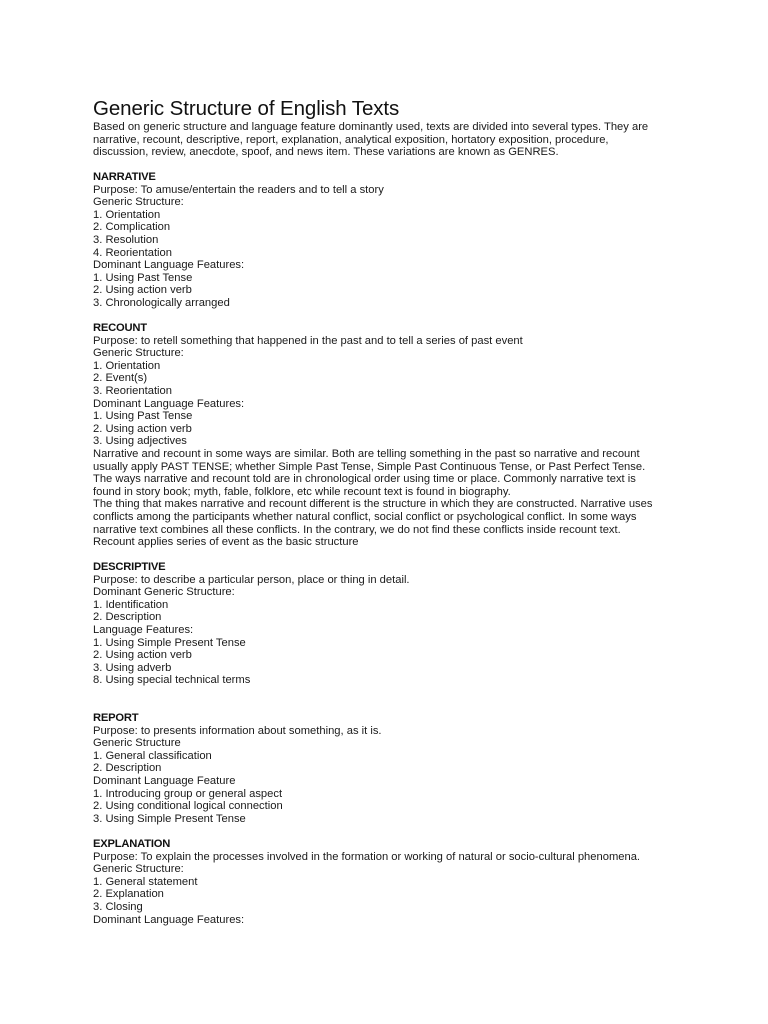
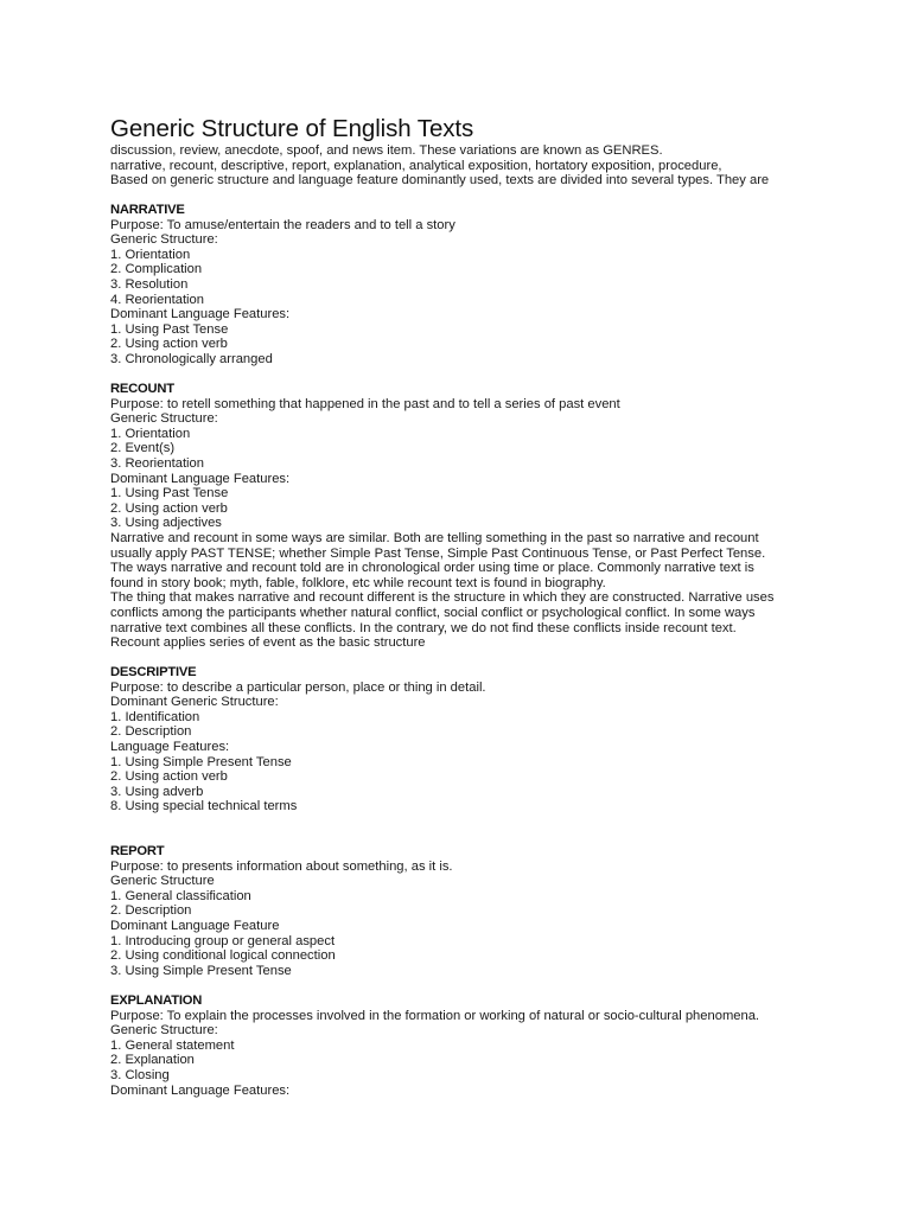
  Generic Structure of English Texts
- Based on generic structure and language feature dominantly used, texts are divided into several types. They are
+ discussion, review, anecdote, spoof, and news item. These variations are known as GENRES.
  narrative, recount, descriptive, report, explanation, analytical exposition, hortatory exposition, procedure,
- discussion, review, anecdote, spoof, and news item. These variations are known as GENRES.
+ Based on generic structure and language feature dominantly used, texts are divided into several types. They are
  NARRATIVE
  Purpose: To amuse/entertain the readers and to tell a story
  Generic Structure:
  1. Orientation
  2. Complication
  3. Resolution
  4. Reorientation
  Dominant Language Features:
  1. Using Past Tense
  2. Using action verb
  3. Chronologically arranged
  RECOUNT
  Purpose: to retell something that happened in the past and to tell a series of past event
  Generic Structure:
  1. Orientation
  2. Event(s)
  3. Reorientation
  Dominant Language Features:
  1. Using Past Tense
  2. Using action verb
  3. Using adjectives
  Narrative and recount in some ways are similar. Both are telling something in the past so narrative and recount
  usually apply PAST TENSE; whether Simple Past Tense, Simple Past Continuous Tense, or Past Perfect Tense.
  The ways narrative and recount told are in chronological order using time or place. Commonly narrative text is
  found in story book; myth, fable, folklore, etc while recount text is found in biography.
  The thing that makes narrative and recount different is the structure in which they are constructed. Narrative uses
  conflicts among the participants whether natural conflict, social conflict or psychological conflict. In some ways
  narrative text combines all these conflicts. In the contrary, we do not find these conflicts inside recount text.
  Recount applies series of event as the basic structure
  DESCRIPTIVE
  Purpose: to describe a particular person, place or thing in detail.
  Dominant Generic Structure:
  1. Identification
  2. Description
  Language Features:
  1. Using Simple Present Tense
  2. Using action verb
  3. Using adverb
  8. Using special technical terms
  REPORT
  Purpose: to presents information about something, as it is.
  Generic Structure
  1. General classification
  2. Description
  Dominant Language Feature
  1. Introducing group or general aspect
  2. Using conditional logical connection
  3. Using Simple Present Tense
  EXPLANATION
  Purpose: To explain the processes involved in the formation or working of natural or socio-cultural phenomena.
  Generic Structure:
  1. General statement
  2. Explanation
  3. Closing
  Dominant Language Features:
